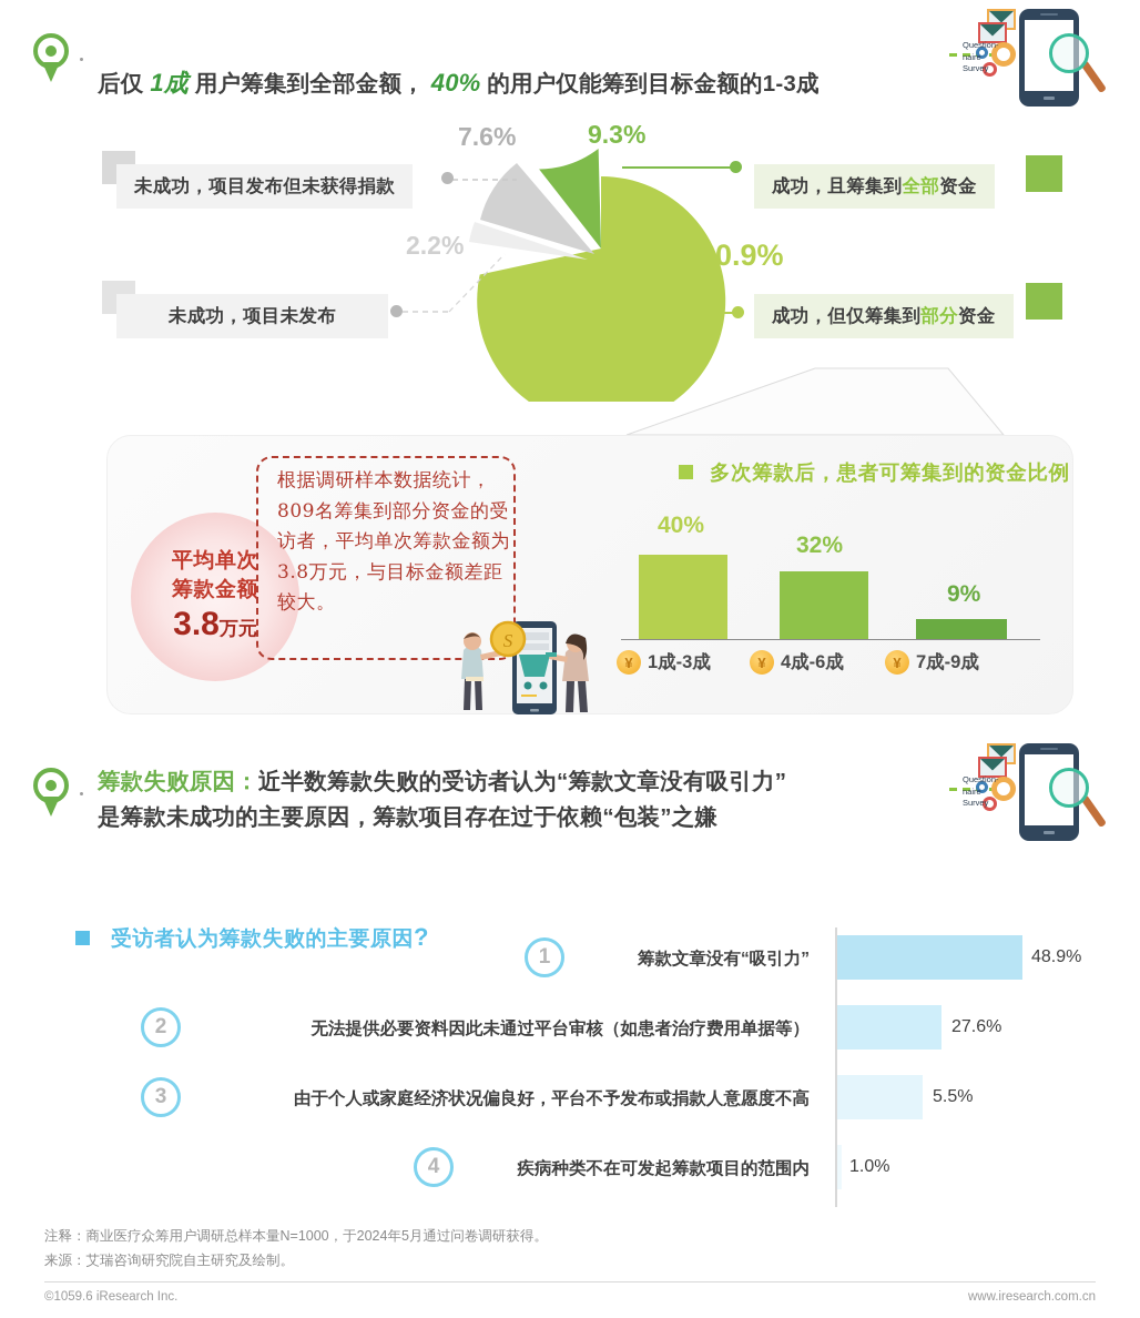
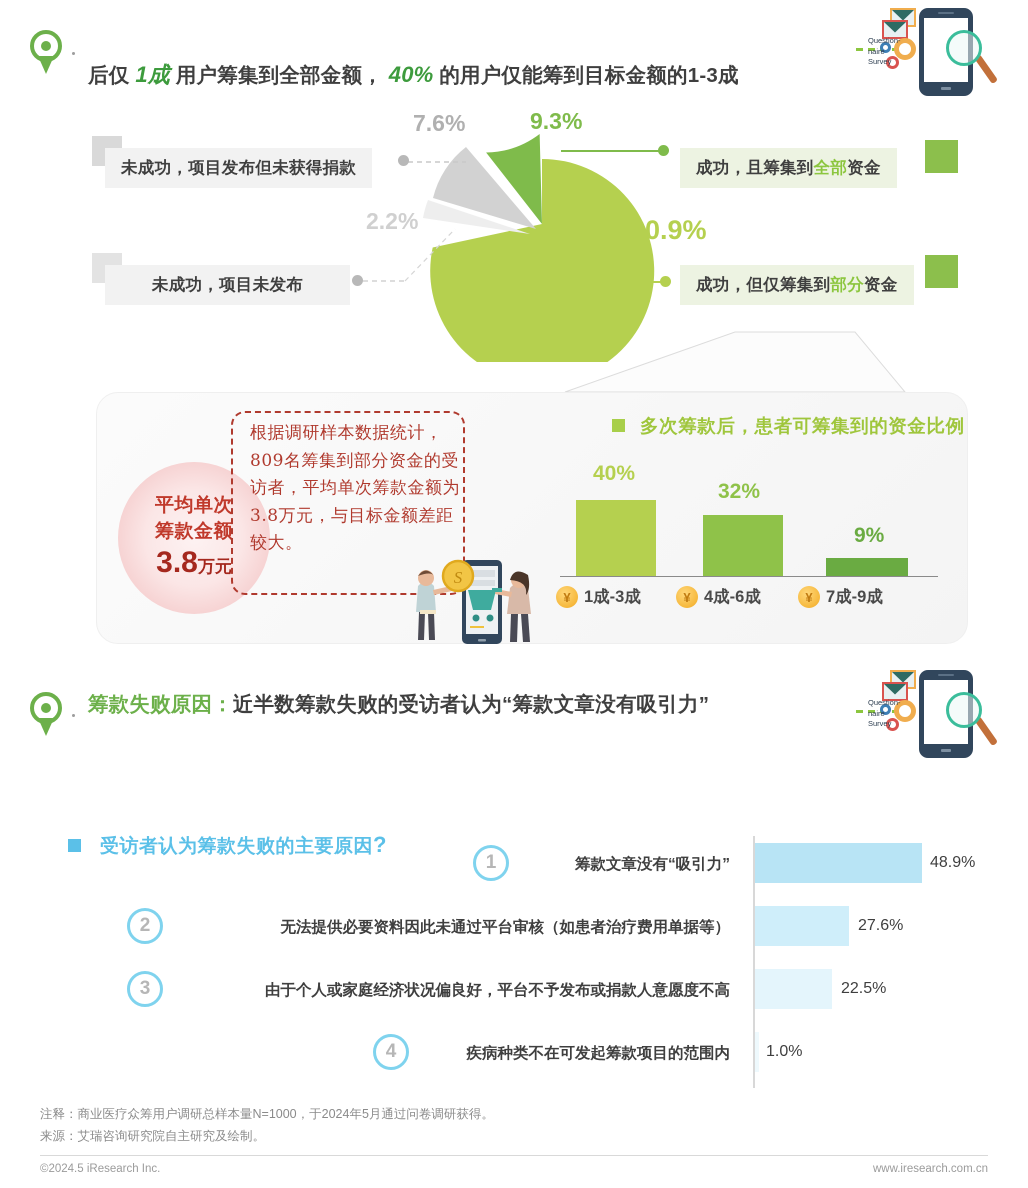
  后仅 1成 用户筹集到全部金额， 40% 的用户仅能筹到目标金额的1-3成
  Question-
  naire
  Survey
  7.6%
  9.3%
  2.2%
  80.9%
  未成功，项目发布但未获得捐款
  未成功，项目未发布
  成功，且筹集到全部资金
  成功，但仅筹集到部分资金
  平均单次
  筹款金额
  3.8万元
  根据调研样本数据统计，809名筹集到部分资金的受访者，平均单次筹款金额为3.8万元，与目标金额差距较大。
  S
  多次筹款后，患者可筹集到的资金比例
  40%
  32%
  9%
  ¥
  1成-3成
  ¥
  4成-6成
  ¥
  7成-9成
  筹款失败原因：近半数筹款失败的受访者认为“筹款文章没有吸引力”
- 是筹款未成功的主要原因，筹款项目存在过于依赖“包装”之嫌
  Question-
  naire
  Survey
  受访者认为筹款失败的主要原因?
  1
  筹款文章没有“吸引力”
  48.9%
  2
  无法提供必要资料因此未通过平台审核（如患者治疗费用单据等）
  27.6%
  3
  由于个人或家庭经济状况偏良好，平台不予发布或捐款人意愿度不高
- 5.5%
+ 22.5%
  4
  疾病种类不在可发起筹款项目的范围内
  1.0%
  注释：商业医疗众筹用户调研总样本量N=1000，于2024年5月通过问卷调研获得。
  来源：艾瑞咨询研究院自主研究及绘制。
- ©1059.6 iResearch Inc.
+ ©2024.5 iResearch Inc.
  www.iresearch.com.cn
